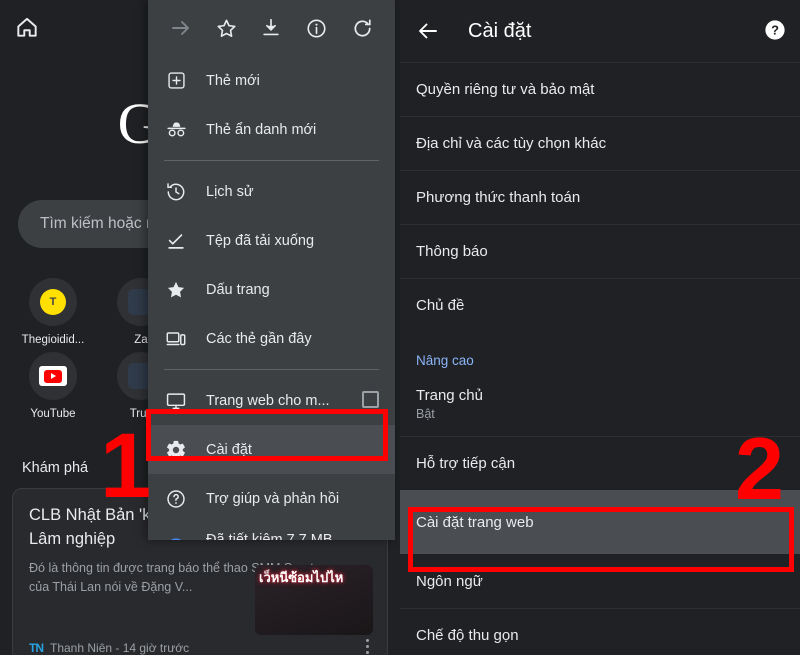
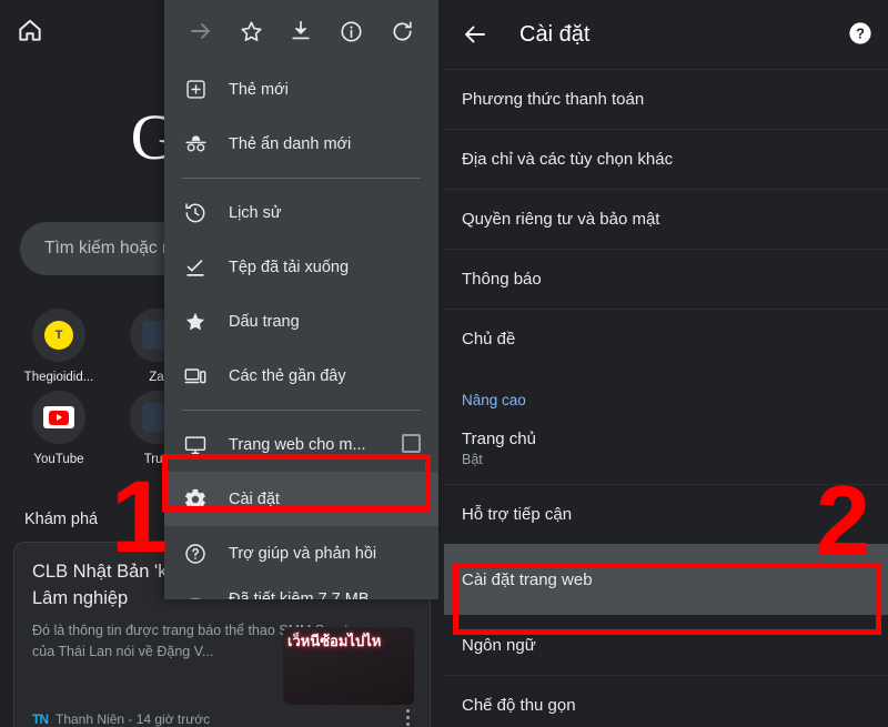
  Tìm kiếm hoặc
  T
  Thegioidid...
  Za
  YouTube
  Tru
  Khám phá
  Đó là thông tin được trang báo thể thao của Thái Lan nói về Đặng V...
  เว็หนีซ้อมไปไห
  TN
  Thanh Niên - 14 giờ trước
  Thẻ mới
  Thẻ ẩn danh mới
  Lịch sử
  Tệp đã tải xuống
  Dấu trang
  Các thẻ gần đây
  Trang web cho m...
  Cài đặt
  Trợ giúp và phản hồi
  Cài đặt
  ?
- Quyền riêng tư và bảo mật
+ Phương thức thanh toán
  Địa chỉ và các tùy chọn khác
- Phương thức thanh toán
+ Quyền riêng tư và bảo mật
  Thông báo
  Chủ đề
  Nâng cao
  Trang chủ
  Bật
  Hỗ trợ tiếp cận
  Cài đặt trang web
  Ngôn ngữ
  Chế độ thu gọn
  1
  2
